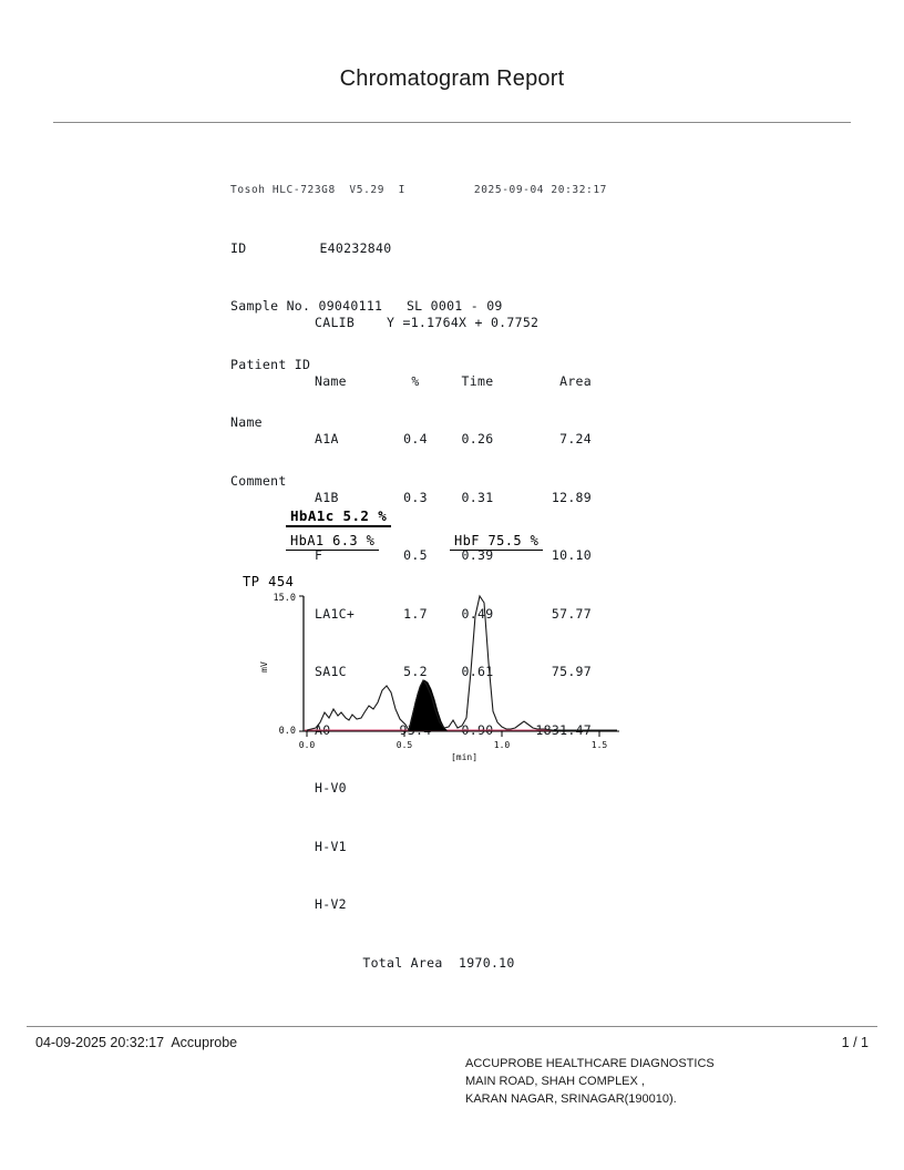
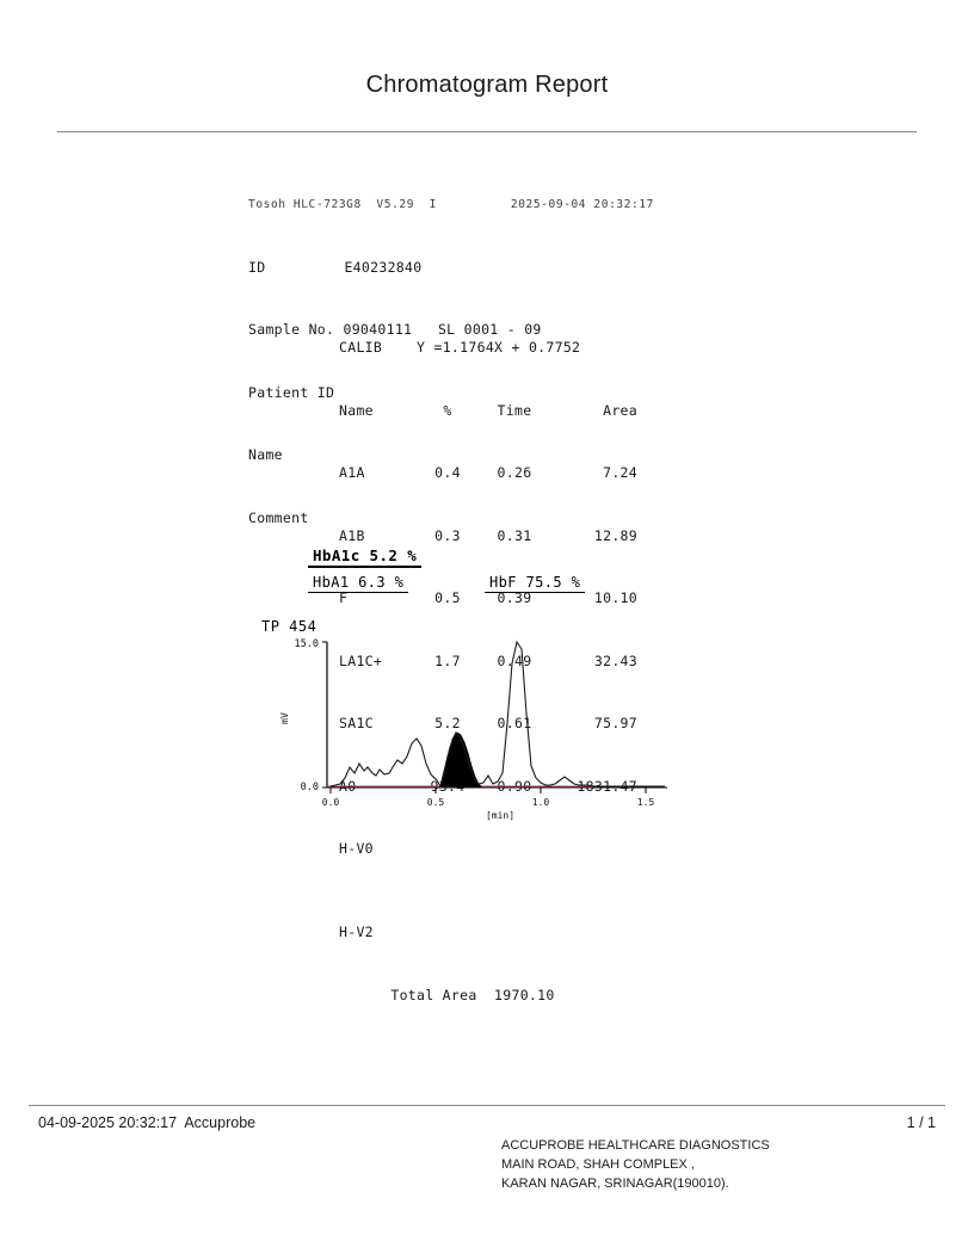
  Chromatogram Report
  Tosoh HLC-723G8 V5.29 I
  2025-09-04 20:32:17
  ID E40232840
  Sample No. 09040111 SL 0001 - 09
  Patient ID
  Name
  Comment
  CALIB Y =1.1764X + 0.7752
  Name % Time Area
  A1A 0.4 0.26 7.24
  A1B 0.3 0.31 12.89
  F 0.5 0.39 10.10
- LA1C+ 1.7 0.49 57.77
+ LA1C+ 1.7 0.49 32.43
  SA1C 5.2 0.6 75.97
  H-V0
- H-V1
  H-V2
  Total Area 1970.10
  HbA1c 5.2 %
  HbA1 6.3 %
  HbF 75.5 %
  TP 454
  15.0
  0.0
  0.0
  0.5
  1.0
  1.5
  [min]
  04-09-2025 20:32:17 Accuprobe
  1 / 1
  ACCUPROBE HEALTHCARE DIAGNOSTICS
  MAIN ROAD, SHAH COMPLEX ,
  KARAN NAGAR, SRINAGAR(190010).
